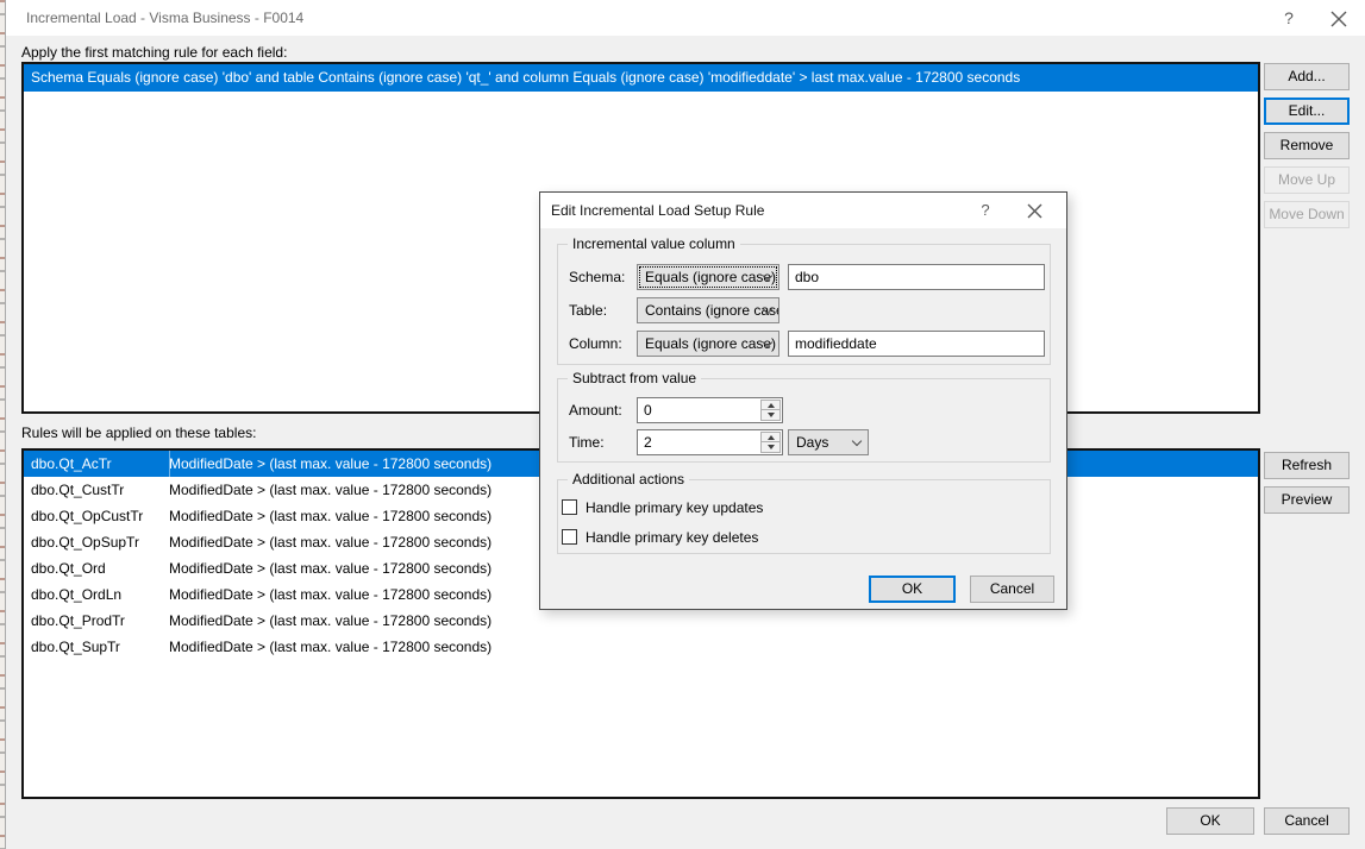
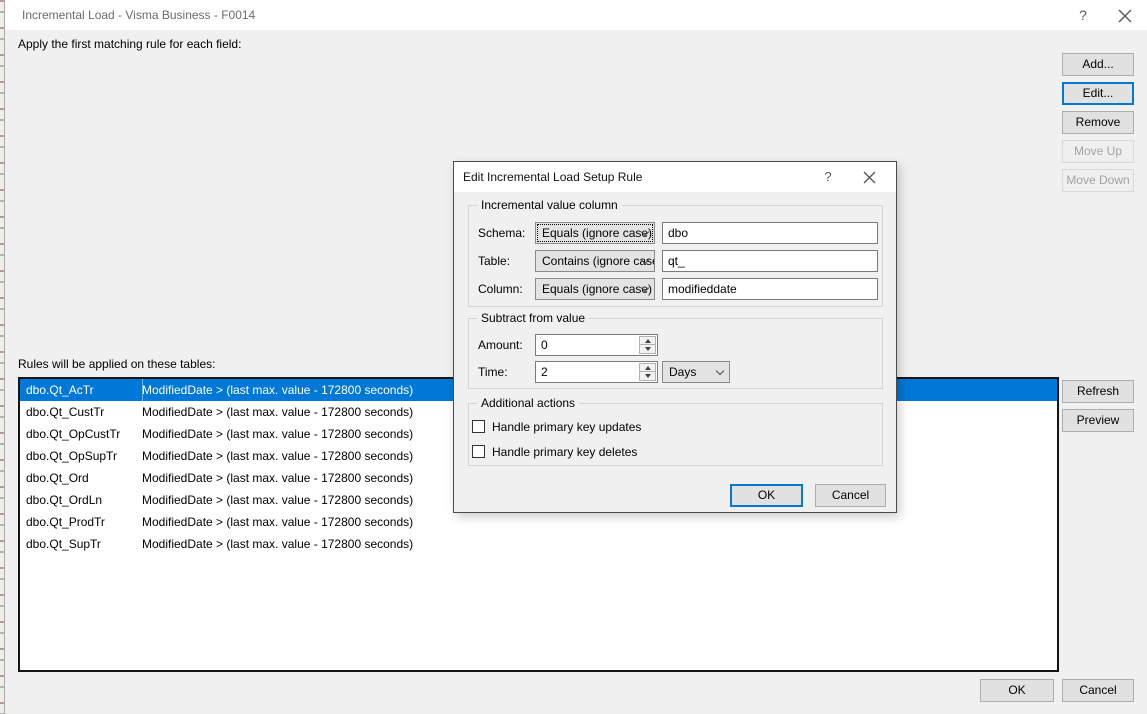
  Incremental Load - Visma Business - F0014
  ?
  Apply the first matching rule for each field:
- Schema Equals (ignore case) 'dbo' and table Contains (ignore case) 'qt_' and column Equals (ignore case) 'modifieddate' > last max.value - 172800 seconds
  Add...
  Edit...
  Remove
  Move Up
  Move Down
  Rules will be applied on these tables:
  dbo.Qt_AcTr
  ModifiedDate > (last max. value - 172800 seconds)
  dbo.Qt_CustTr
  ModifiedDate > (last max. value - 172800 seconds)
  dbo.Qt_OpCustTr
  ModifiedDate > (last max. value - 172800 seconds)
  dbo.Qt_OpSupTr
  ModifiedDate > (last max. value - 172800 seconds)
  dbo.Qt_Ord
  ModifiedDate > (last max. value - 172800 seconds)
  dbo.Qt_OrdLn
  ModifiedDate > (last max. value - 172800 seconds)
  dbo.Qt_ProdTr
  ModifiedDate > (last max. value - 172800 seconds)
  dbo.Qt_SupTr
  ModifiedDate > (last max. value - 172800 seconds)
  Refresh
  Preview
  OK
  Cancel
  Edit Incremental Load Setup Rule
  ?
  Incremental value column
  Schema:
  Equals (ignore case)
  dbo
  Table:
  Contains (ignore cas
+ qt_
  Column:
  Equals (ignore case)
  modifieddate
  Subtract from value
  Amount:
  0
  Time:
  2
  Days
  Additional actions
  Handle primary key updates
  Handle primary key deletes
  OK
  Cancel
